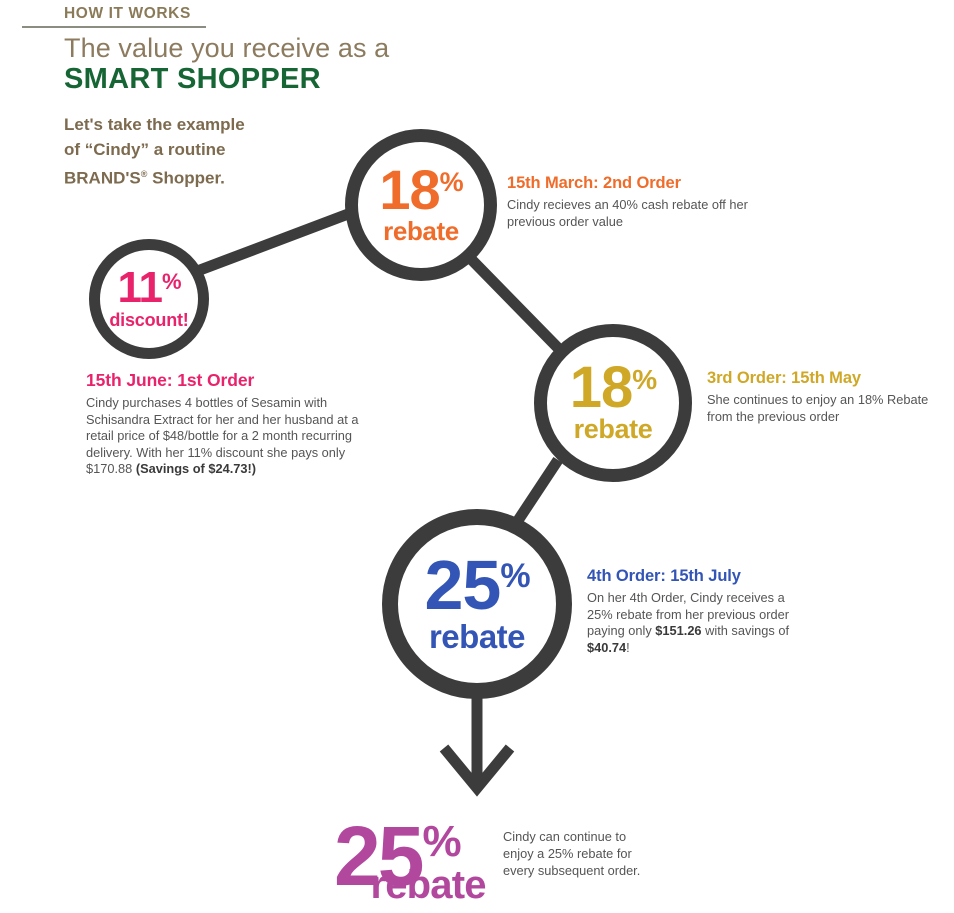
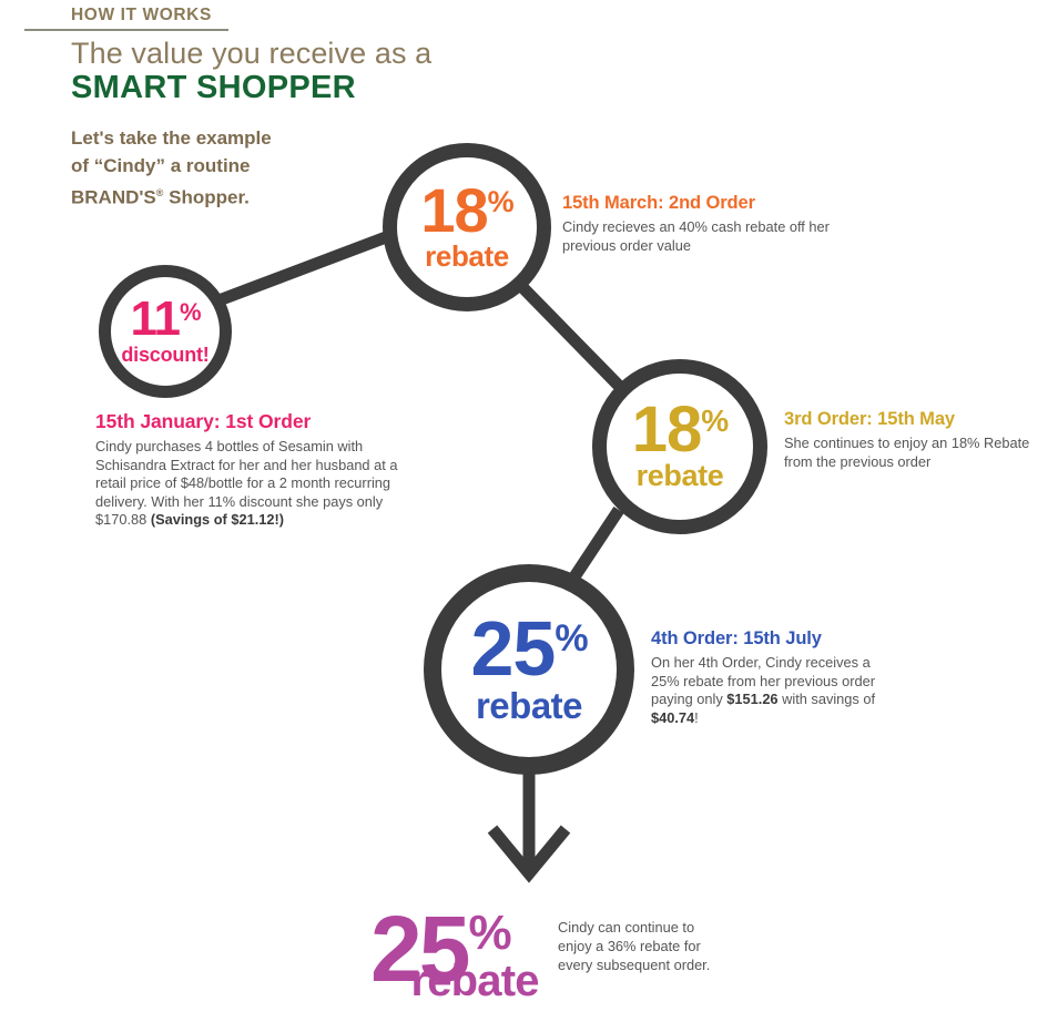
  HOW IT WORKS
  The value you receive as a
  SMART SHOPPER
  Let's take the example
  of “Cindy” a routine
  BRAND'S® Shopper.
  11
  %
  discount!
  18
  %
  rebate
  18
  %
  rebate
  25
  %
  rebate
- 15th June: 1st Order
+ 15th January: 1st Order
- Cindy purchases 4 bottles of Sesamin with Schisandra Extract for her and her husband at a retail price of $48/bottle for a 2 month recurring delivery. With her 11% discount she pays only $170.88 (Savings of $24.73!)
+ Cindy purchases 4 bottles of Sesamin with Schisandra Extract for her and her husband at a retail price of $48/bottle for a 2 month recurring delivery. With her 11% discount she pays only $170.88 (Savings of $21.12!)
  15th March: 2nd Order
  Cindy recieves an 40% cash rebate off her previous order value
  3rd Order: 15th May
  She continues to enjoy an 18% Rebate from the previous order
  4th Order: 15th July
  On her 4th Order, Cindy receives a 25% rebate from her previous order paying only $151.26 with savings of $40.74!
  25
  %
  rebate
  Cindy can continue to
- enjoy a 25% rebate for
+ enjoy a 36% rebate for
  every subsequent order.
